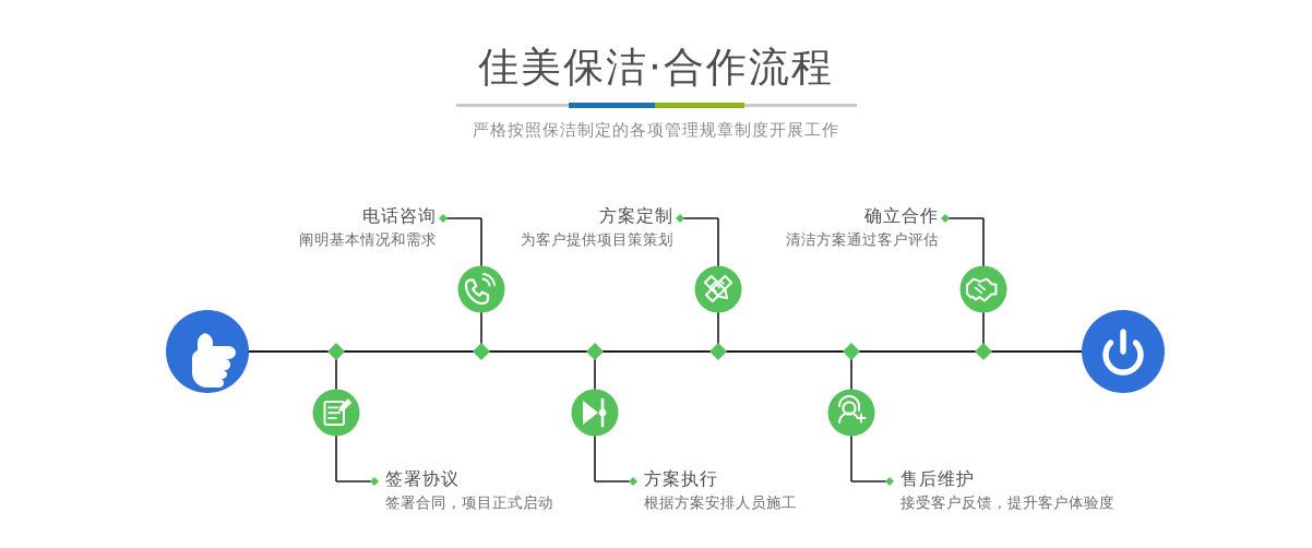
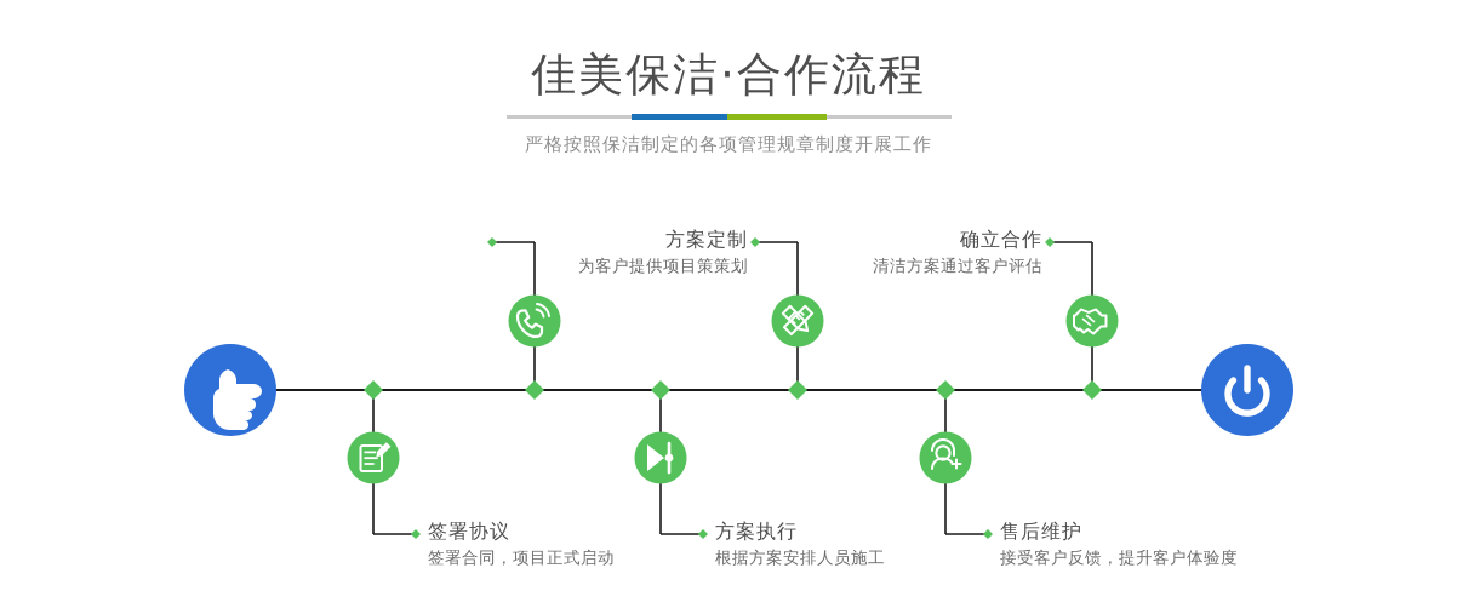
  佳美保洁·合作流程
  严格按照保洁制定的各项管理规章制度开展工作
- 电话咨询
- 阐明基本情况和需求
  方案定制
  为客户提供项目策策划
  确立合作
  清洁方案通过客户评估
  签署协议
  签署合同，项目正式启动
  方案执行
  根据方案安排人员施工
  售后维护
  接受客户反馈，提升客户体验度
